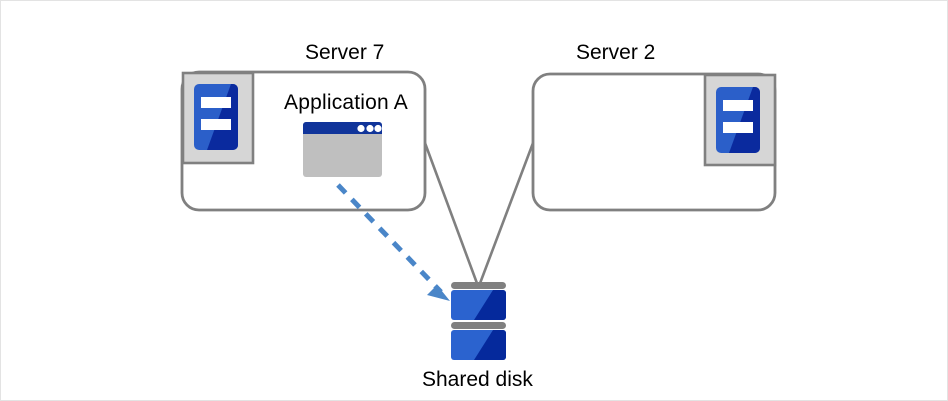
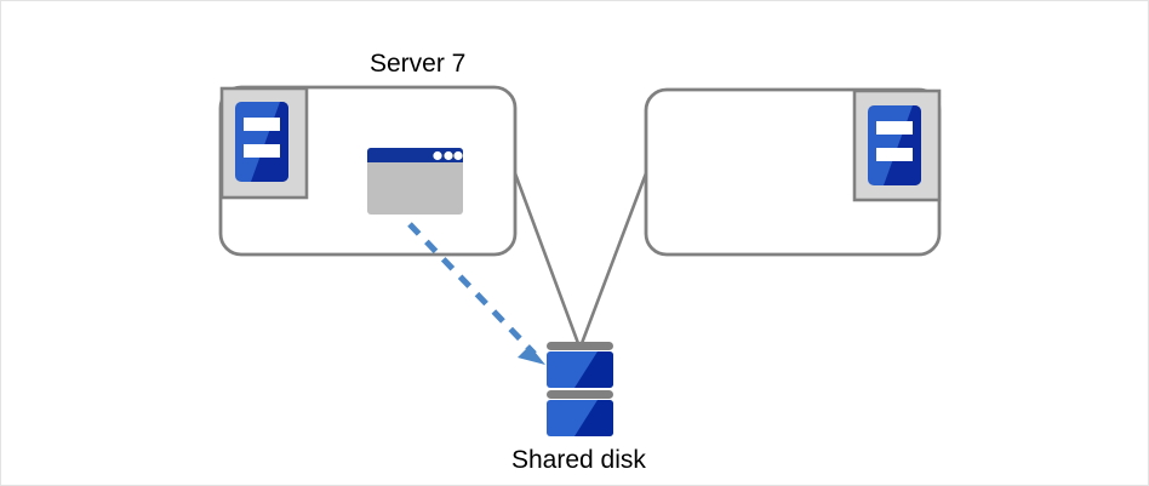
  Server 7
- Server 2
- Application A
  Shared disk
